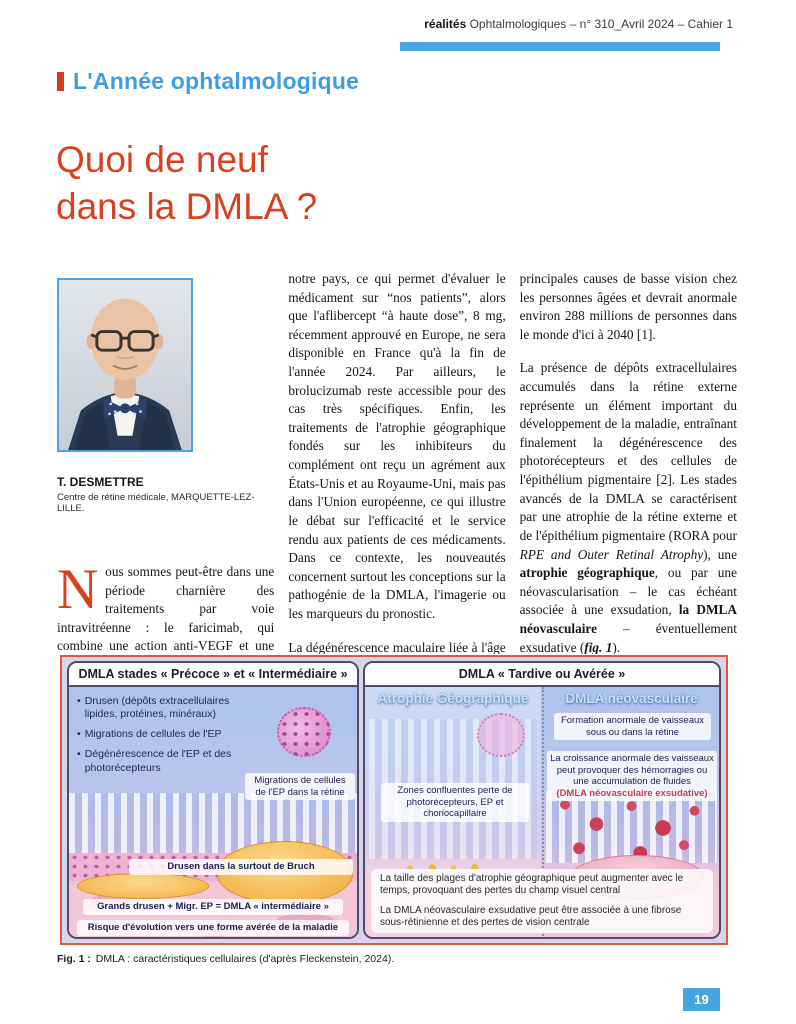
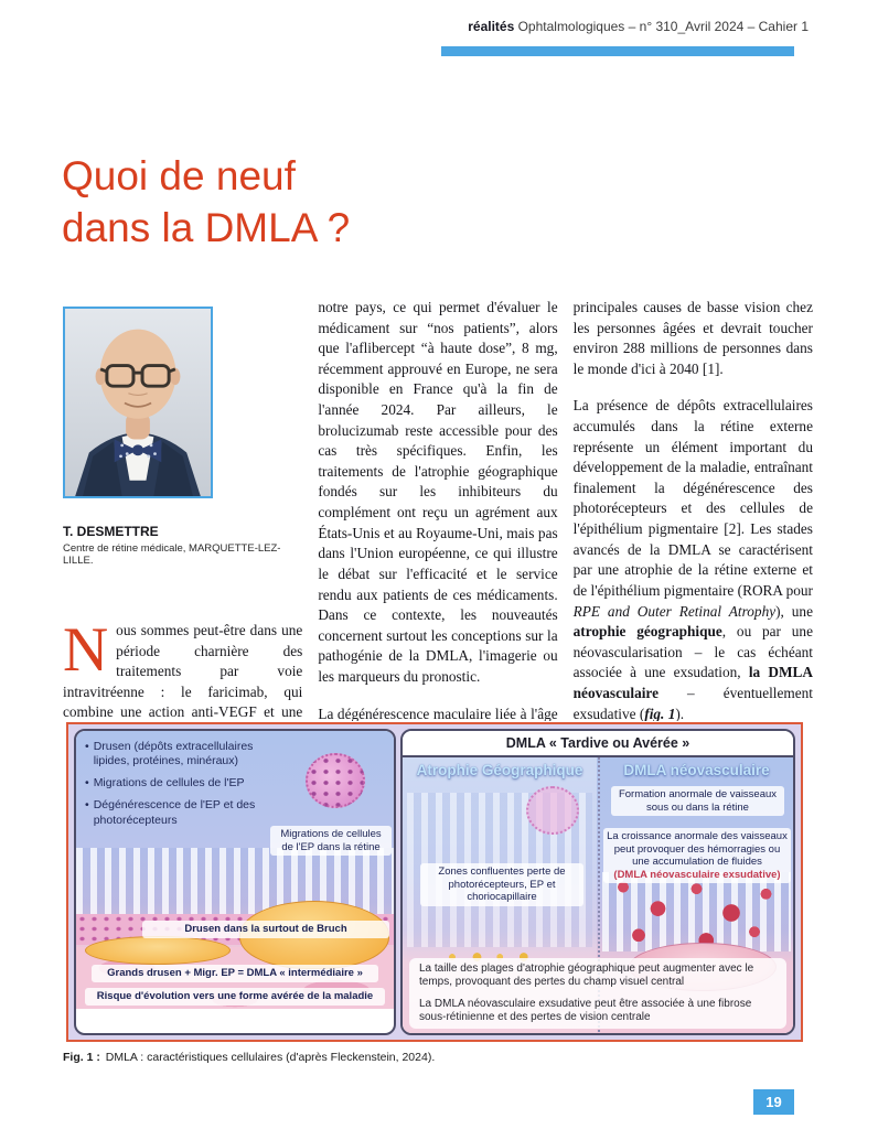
  réalités Ophtalmologiques – n° 310_Avril 2024 – Cahier 1
- L'Année ophtalmologique
  Quoi de neuf
  dans la DMLA ?
  T. DESMETTRE
  Centre de rétine médicale, MARQUETTE-LEZ-LILLE.
  N
  notre pays, ce qui permet d'évaluer le médicament sur “nos patients”, alors que l'aflibercept “à haute dose”, 8 mg, récemment approuvé en Europe, ne sera disponible en France qu'à la fin de l'année 2024. Par ailleurs, le brolucizumab reste accessible pour des cas très spécifiques. Enfin, les traitements de l'atrophie géographique fondés sur les inhibiteurs du complément ont reçu un agrément aux États-Unis et au Royaume-Uni, mais pas dans l'Union européenne, ce qui illustre le débat sur l'efficacité et le service rendu aux patients de ces médicaments. Dans ce contexte, les nouveautés concernent surtout les conceptions sur la pathogénie de la DMLA, l'imagerie ou les marqueurs du pronostic.
- principales causes de basse vision chez les personnes âgées et devrait anormale environ 288 millions de personnes dans le monde d'ici à 2040 [1].
+ principales causes de basse vision chez les personnes âgées et devrait toucher environ 288 millions de personnes dans le monde d'ici à 2040 [1].
  La présence de dépôts extracellulaires accumulés dans la rétine externe représente un élément important du développement de la maladie, entraînant finalement la dégénérescence des photorécepteurs et des cellules de l'épithélium pigmentaire [2]. Les stades avancés de la DMLA se caractérisent par une atrophie de la rétine externe et de l'épithélium pigmentaire (RORA pour RPE and Outer Retinal Atrophy), une atrophie géographique, ou par une néovascularisation – le cas échéant associée à une exsudation, la DMLA néovasculaire – éventuellement exsudative (fig. 1).
- DMLA stades « Précoce » et « Intermédiaire »
  •
  Drusen (dépôts extracellulaires lipides, protéines, minéraux)
  •
  Migrations de cellules de l'EP
  •
  Dégénérescence de l'EP et des photorécepteurs
  Migrations de cellules de l'EP dans la rétine
  Drusen dans la surtout de Bruch
  Grands drusen + Migr. EP = DMLA « intermédiaire »
  Risque d'évolution vers une forme avérée de la maladie
  DMLA « Tardive ou Avérée »
  Atrophie Géographique
  Zones confluentes perte de photorécepteurs, EP et choriocapillaire
  DMLA néovasculaire
  Formation anormale de vaisseaux sous ou dans la rétine
  La croissance anormale des vaisseaux peut provoquer des hémorragies ou une accumulation de fluides
  (DMLA néovasculaire exsudative)
  La taille des plages d'atrophie géographique peut augmenter avec le temps, provoquant des pertes du champ visuel central
  La DMLA néovasculaire exsudative peut être associée à une fibrose sous-rétinienne et des pertes de vision centrale
  Fig. 1 : DMLA : caractéristiques cellulaires (d'après Fleckenstein, 2024).
  19
